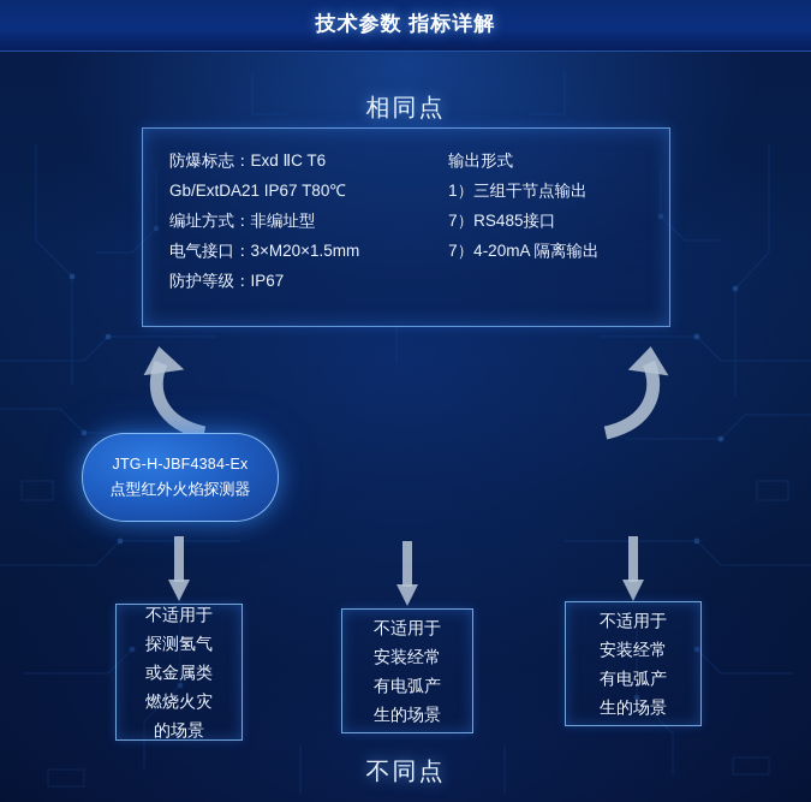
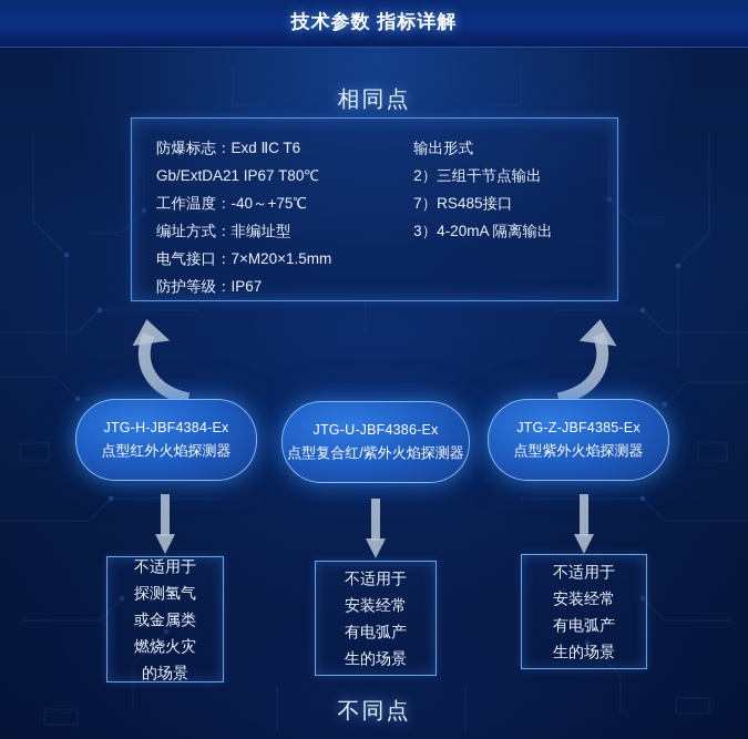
  技术参数 指标详解
  相同点
  防爆标志：Exd ⅡC T6
  Gb/ExtDA21 IP67 T80℃
+ 工作温度：-40～+75℃
  编址方式：非编址型
- 电气接口：3×M20×1.5mm
+ 电气接口：7×M20×1.5mm
  防护等级：IP67
  输出形式
- 1）三组干节点输出
+ 2）三组干节点输出
  7）RS485接口
- 7）4-20mA 隔离输出
+ 3）4-20mA 隔离输出
  JTG-H-JBF4384-Ex
  点型红外火焰探测器
+ JTG-U-JBF4386-Ex
+ 点型复合红/紫外火焰探测器
+ JTG-Z-JBF4385-Ex
+ 点型紫外火焰探测器
  不适用于
  探测氢气
  或金属类
  燃烧火灾
  的场景
  不适用于
  安装经常
  有电弧产
  生的场景
  不适用于
  安装经常
  有电弧产
  生的场景
  不同点
